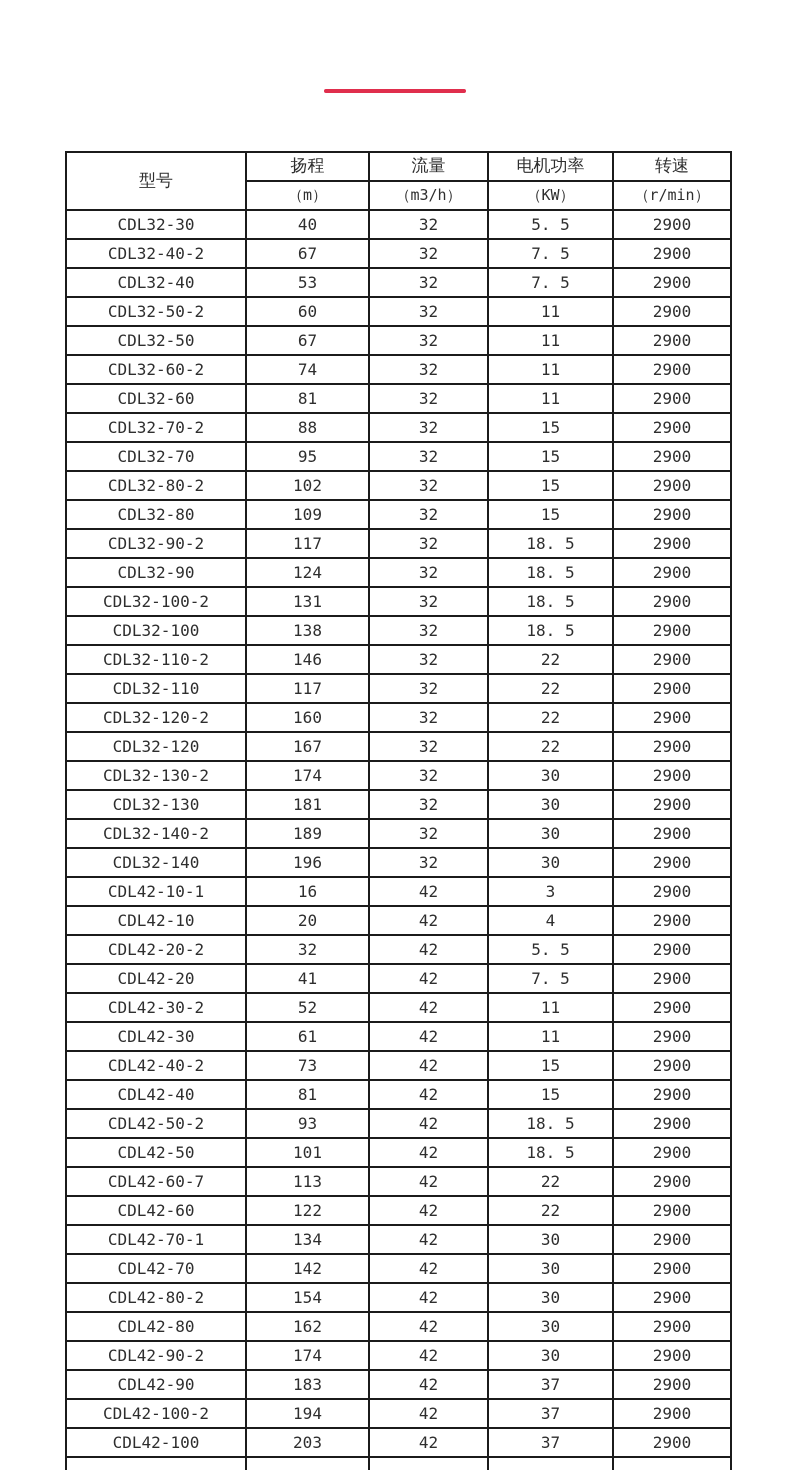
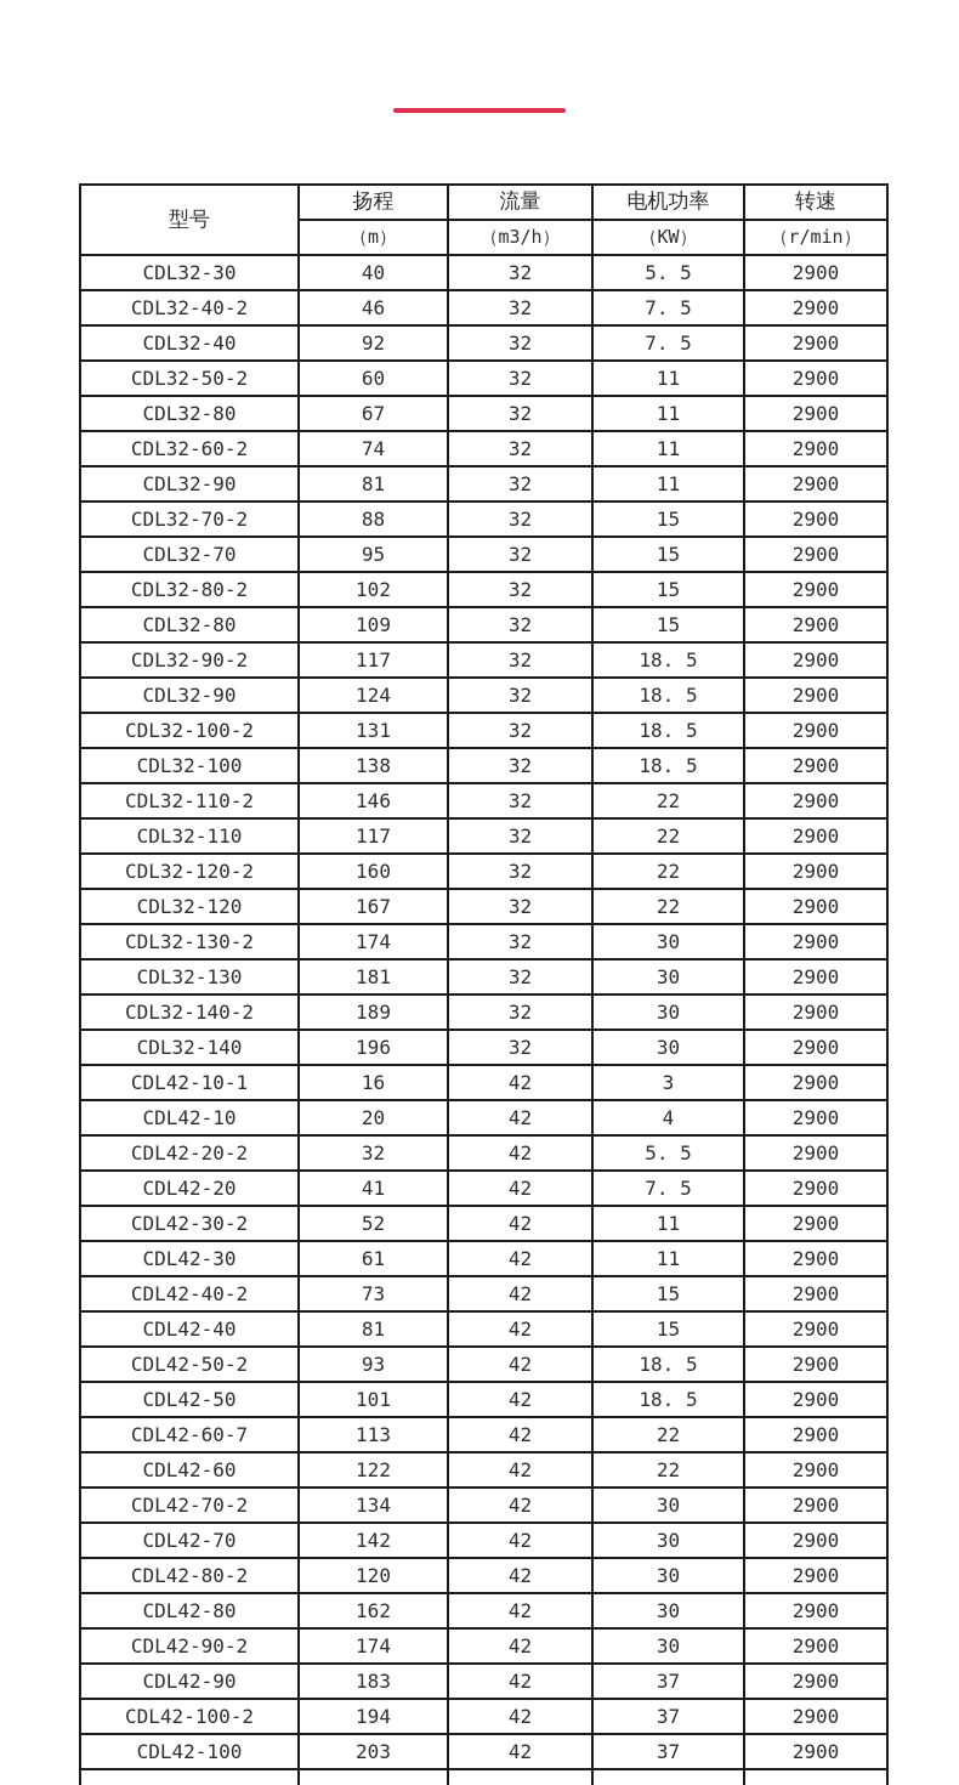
  型号	扬程	流量	电机功率	转速
  （m）	（m3/h）	（KW）	（r/min）
  CDL32-30	40	32	5. 5	2900
- CDL32-40-2	67	32	7. 5	2900
+ CDL32-40-2	46	32	7. 5	2900
- CDL32-40	53	32	7. 5	2900
+ CDL32-40	92	32	7. 5	2900
  CDL32-50-2	60	32	11	2900
- CDL32-50	67	32	11	2900
+ CDL32-80	67	32	11	2900
  CDL32-60-2	74	32	11	2900
- CDL32-60	81	32	11	2900
+ CDL32-90	81	32	11	2900
  CDL32-70-2	88	32	15	2900
  CDL32-70	95	32	15	2900
  CDL32-80-2	102	32	15	2900
  CDL32-80	109	32	15	2900
  CDL32-90-2	117	32	18. 5	2900
  CDL32-90	124	32	18. 5	2900
  CDL32-100-2	131	32	18. 5	2900
  CDL32-100	138	32	18. 5	2900
  CDL32-110-2	146	32	22	2900
  CDL32-110	117	32	22	2900
  CDL32-120-2	160	32	22	2900
  CDL32-120	167	32	22	2900
  CDL32-130-2	174	32	30	2900
  CDL32-130	181	32	30	2900
  CDL32-140-2	189	32	30	2900
  CDL32-140	196	32	30	2900
  CDL42-10-1	16	42	3	2900
  CDL42-10	20	42	4	2900
  CDL42-20-2	32	42	5. 5	2900
  CDL42-20	41	42	7. 5	2900
  CDL42-30-2	52	42	11	2900
  CDL42-30	61	42	11	2900
  CDL42-40-2	73	42	15	2900
  CDL42-40	81	42	15	2900
  CDL42-50-2	93	42	18. 5	2900
  CDL42-50	101	42	18. 5	2900
  CDL42-60-7	113	42	22	2900
  CDL42-60	122	42	22	2900
- CDL42-70-1	134	42	30	2900
+ CDL42-70-2	134	42	30	2900
  CDL42-70	142	42	30	2900
- CDL42-80-2	154	42	30	2900
+ CDL42-80-2	120	42	30	2900
  CDL42-80	162	42	30	2900
  CDL42-90-2	174	42	30	2900
  CDL42-90	183	42	37	2900
  CDL42-100-2	194	42	37	2900
  CDL42-100	203	42	37	2900
